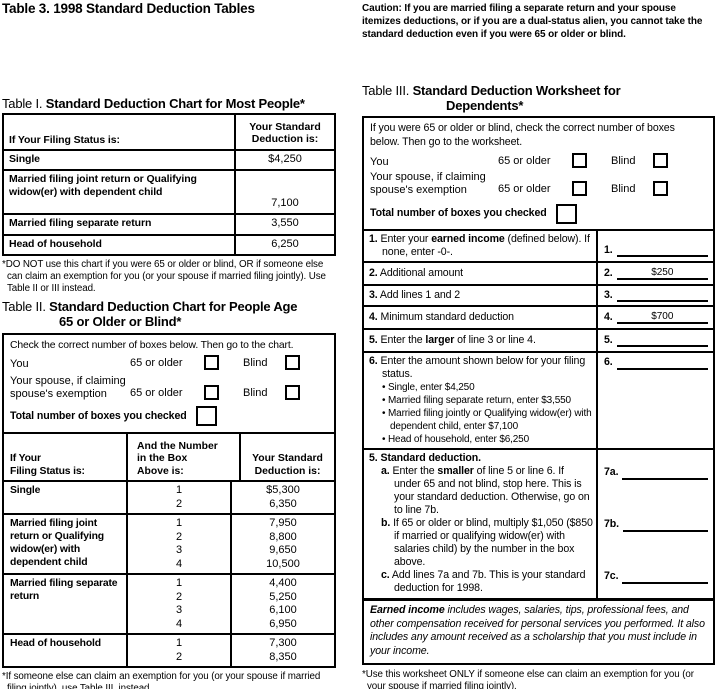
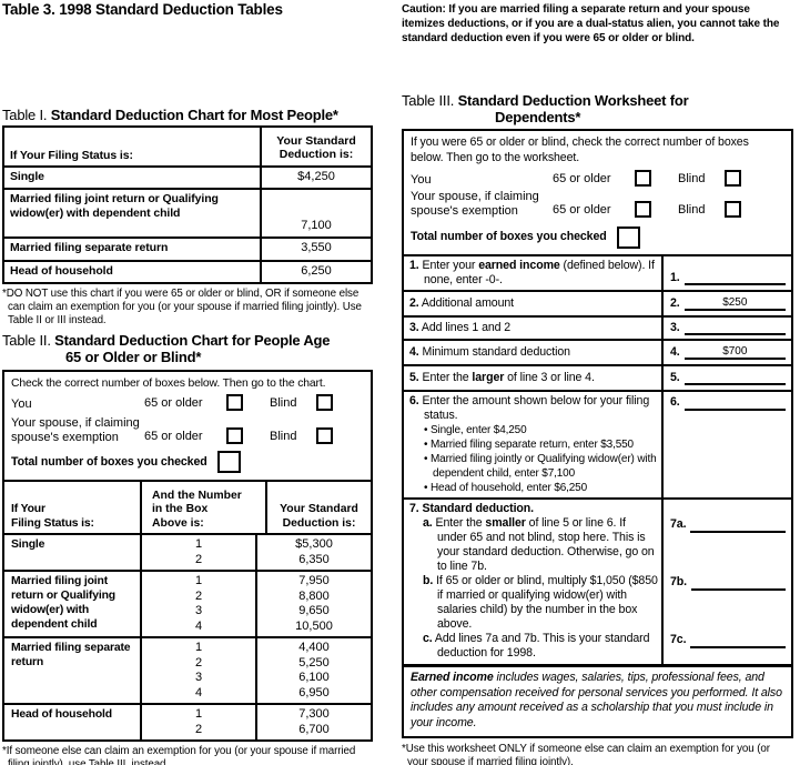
  Table 3. 1998 Standard Deduction Tables
  Table I. Standard Deduction Chart for Most People*
  If Your Filing Status is:
  Your Standard
  Deduction is:
  Single
  $4,250
  Married filing joint return or Qualifying widow(er) with dependent child
  7,100
  Married filing separate return
  3,550
  Head of household
  6,250
  *DO NOT use this chart if you were 65 or older or blind, OR if someone else can claim an exemption for you (or your spouse if married filing jointly). Use Table II or III instead.
  Table II. Standard Deduction Chart for People Age
  65 or Older or Blind*
  Check the correct number of boxes below. Then go to the chart.
  You
  65 or older
  Blind
  Your spouse, if claiming
  spouse's exemption
  65 or older
  Blind
  Total number of boxes you checked
  If Your
  Filing Status is:
  And the Number
  in the Box
  Above is:
  Your Standard
  Deduction is:
  Single
  1
  2
  $5,300
  6,350
  Married filing joint return or Qualifying widow(er) with dependent child
  1
  2
  3
  4
  7,950
  8,800
  9,650
  10,500
  Married filing separate return
  1
  2
  3
  4
  4,400
  5,250
  6,100
  6,950
  Head of household
  1
  2
  7,300
- 8,350
+ 6,700
  Caution: If you are married filing a separate return and your spouse itemizes deductions, or if you are a dual-status alien, you cannot take the standard deduction even if you were 65 or older or blind.
  Table III. Standard Deduction Worksheet for
  Dependents*
  If you were 65 or older or blind, check the correct number of boxes below. Then go to the worksheet.
  You
  65 or older
  Blind
  Your spouse, if claiming
  spouse's exemption
  65 or older
  Blind
  Total number of boxes you checked
  1. Enter your earned income (defined below). If none, enter -0-.
  1.
  2. Additional amount
  2.
  $250
  3. Add lines 1 and 2
  3.
  4. Minimum standard deduction
  4.
  $700
  5. Enter the larger of line 3 or line 4.
  5.
  6. Enter the amount shown below for your filing status.
  • Single, enter $4,250
  • Married filing separate return, enter $3,550
  • Married filing jointly or Qualifying widow(er) with dependent child, enter $7,100
  • Head of household, enter $6,250
  6.
- 5. Standard deduction.
+ 7. Standard deduction.
  a. Enter the smaller of line 5 or line 6. If under 65 and not blind, stop here. This is your standard deduction. Otherwise, go on to line 7b.
  7a.
  b. If 65 or older or blind, multiply $1,050 ($850 if married or qualifying widow(er) with salaries child) by the number in the box above.
  7b.
  c. Add lines 7a and 7b. This is your standard deduction for 1998.
  7c.
  Earned income includes wages, salaries, tips, professional fees, and other compensation received for personal services you performed. It also includes any amount received as a scholarship that you must include in your income.
  *Use this worksheet ONLY if someone else can claim an exemption for you (or your spouse if married filing jointly).
